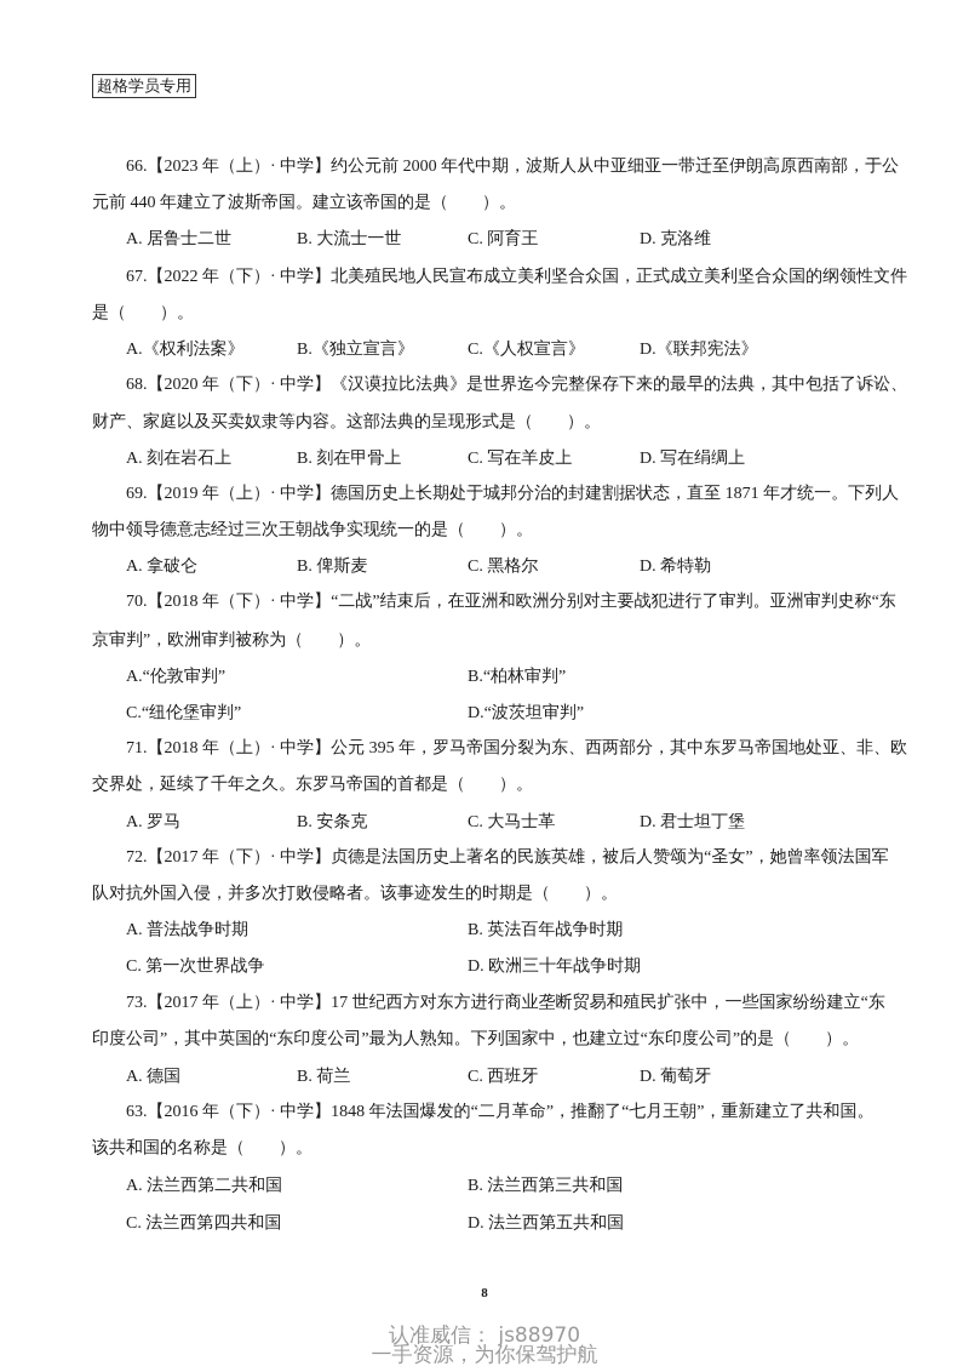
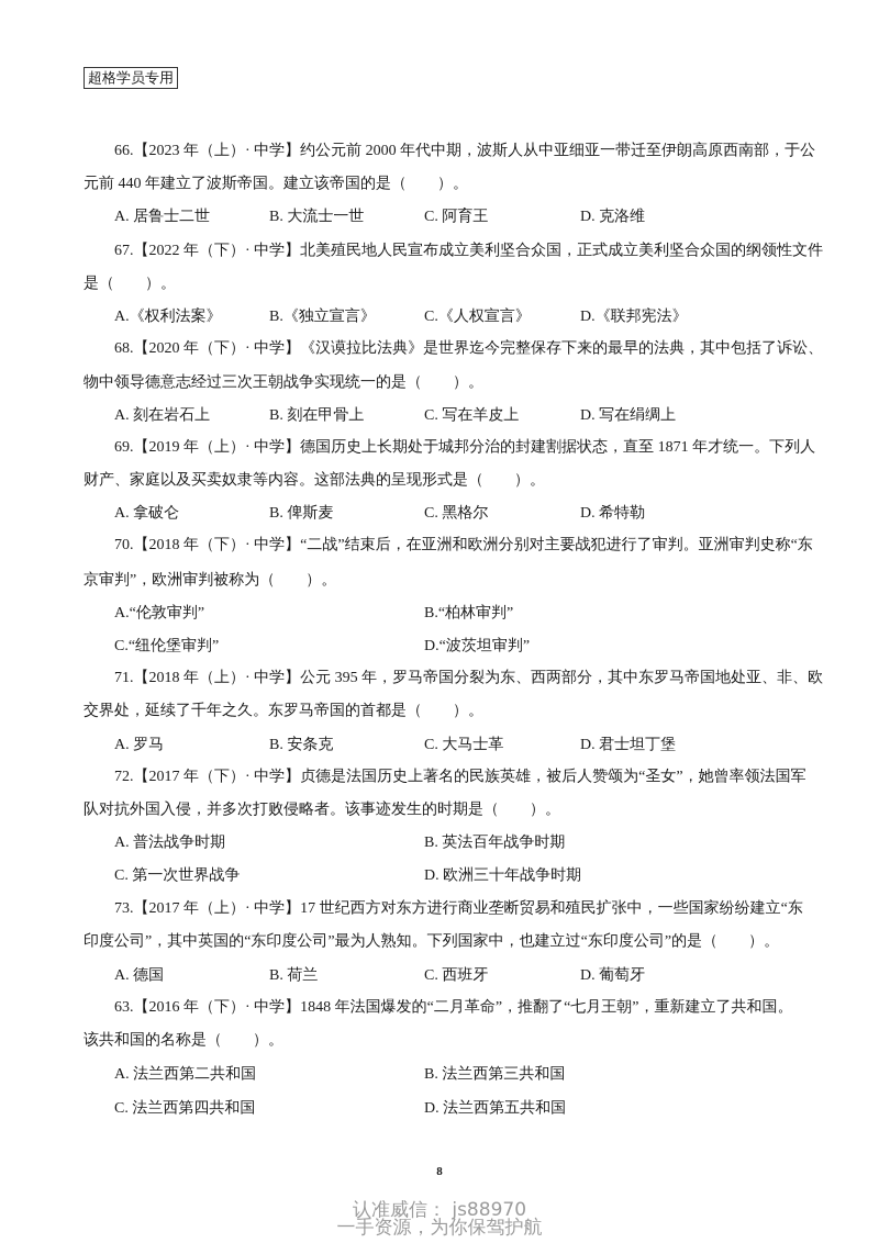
  超格学员专用
  66.【2023 年（上）· 中学】约公元前 2000 年代中期，波斯人从中亚细亚一带迁至伊朗高原西南部，于公
  元前 440 年建立了波斯帝国。建立该帝国的是（ ）。
  A. 居鲁士二世
  B. 大流士一世
  C. 阿育王
  D. 克洛维
  67.【2022 年（下）· 中学】北美殖民地人民宣布成立美利坚合众国，正式成立美利坚合众国的纲领性文件
  是（ ）。
  A.《权利法案》
  B.《独立宣言》
  C.《人权宣言》
  D.《联邦宪法》
  68.【2020 年（下）· 中学】《汉谟拉比法典》是世界迄今完整保存下来的最早的法典，其中包括了诉讼、
- 财产、家庭以及买卖奴隶等内容。这部法典的呈现形式是（ ）。
+ 物中领导德意志经过三次王朝战争实现统一的是（ ）。
  A. 刻在岩石上
  B. 刻在甲骨上
  C. 写在羊皮上
  D. 写在绢绸上
  69.【2019 年（上）· 中学】德国历史上长期处于城邦分治的封建割据状态，直至 1871 年才统一。下列人
- 物中领导德意志经过三次王朝战争实现统一的是（ ）。
+ 财产、家庭以及买卖奴隶等内容。这部法典的呈现形式是（ ）。
  A. 拿破仑
  B. 俾斯麦
  C. 黑格尔
  D. 希特勒
  70.【2018 年（下）· 中学】“二战”结束后，在亚洲和欧洲分别对主要战犯进行了审判。亚洲审判史称“东
  京审判”，欧洲审判被称为（ ）。
  A.“伦敦审判”
  B.“柏林审判”
  C.“纽伦堡审判”
  D.“波茨坦审判”
  71.【2018 年（上）· 中学】公元 395 年，罗马帝国分裂为东、西两部分，其中东罗马帝国地处亚、非、欧
  交界处，延续了千年之久。东罗马帝国的首都是（ ）。
  A. 罗马
  B. 安条克
  C. 大马士革
  D. 君士坦丁堡
  72.【2017 年（下）· 中学】贞德是法国历史上著名的民族英雄，被后人赞颂为“圣女”，她曾率领法国军
  队对抗外国入侵，并多次打败侵略者。该事迹发生的时期是（ ）。
  A. 普法战争时期
  B. 英法百年战争时期
  C. 第一次世界战争
  D. 欧洲三十年战争时期
  73.【2017 年（上）· 中学】17 世纪西方对东方进行商业垄断贸易和殖民扩张中，一些国家纷纷建立“东
  印度公司”，其中英国的“东印度公司”最为人熟知。下列国家中，也建立过“东印度公司”的是（ ）。
  A. 德国
  B. 荷兰
  C. 西班牙
  D. 葡萄牙
  63.【2016 年（下）· 中学】1848 年法国爆发的“二月革命”，推翻了“七月王朝”，重新建立了共和国。
  该共和国的名称是（ ）。
  A. 法兰西第二共和国
  B. 法兰西第三共和国
  C. 法兰西第四共和国
  D. 法兰西第五共和国
  8
  认准威信： js88970
  一手资源，为你保驾护航
